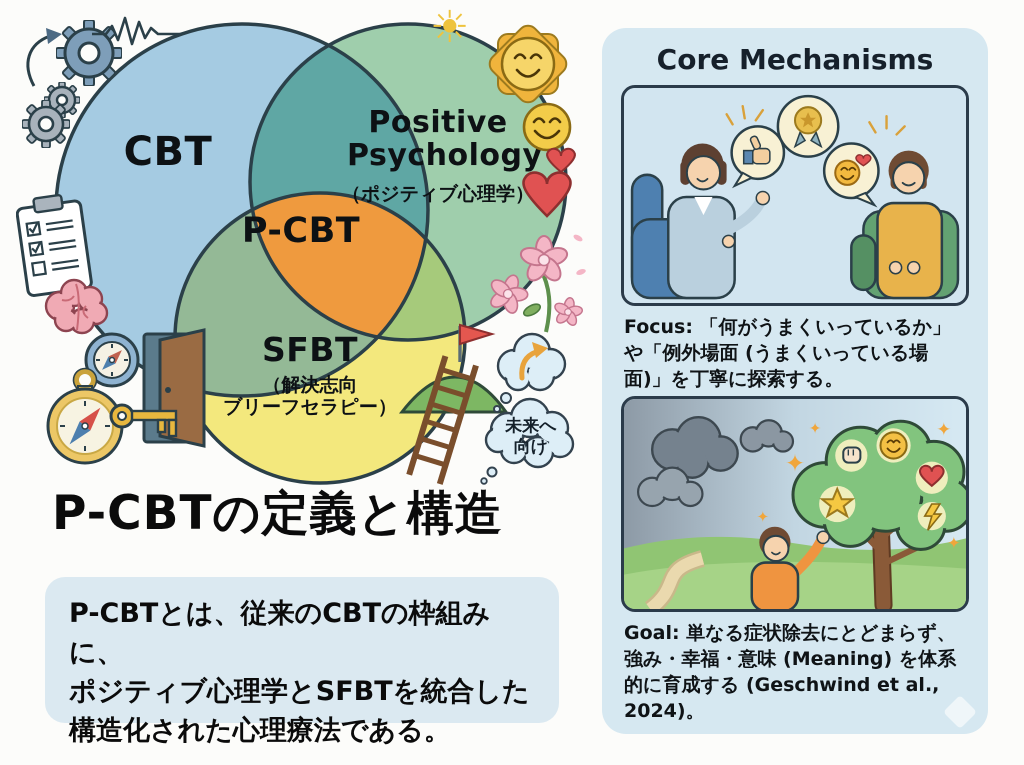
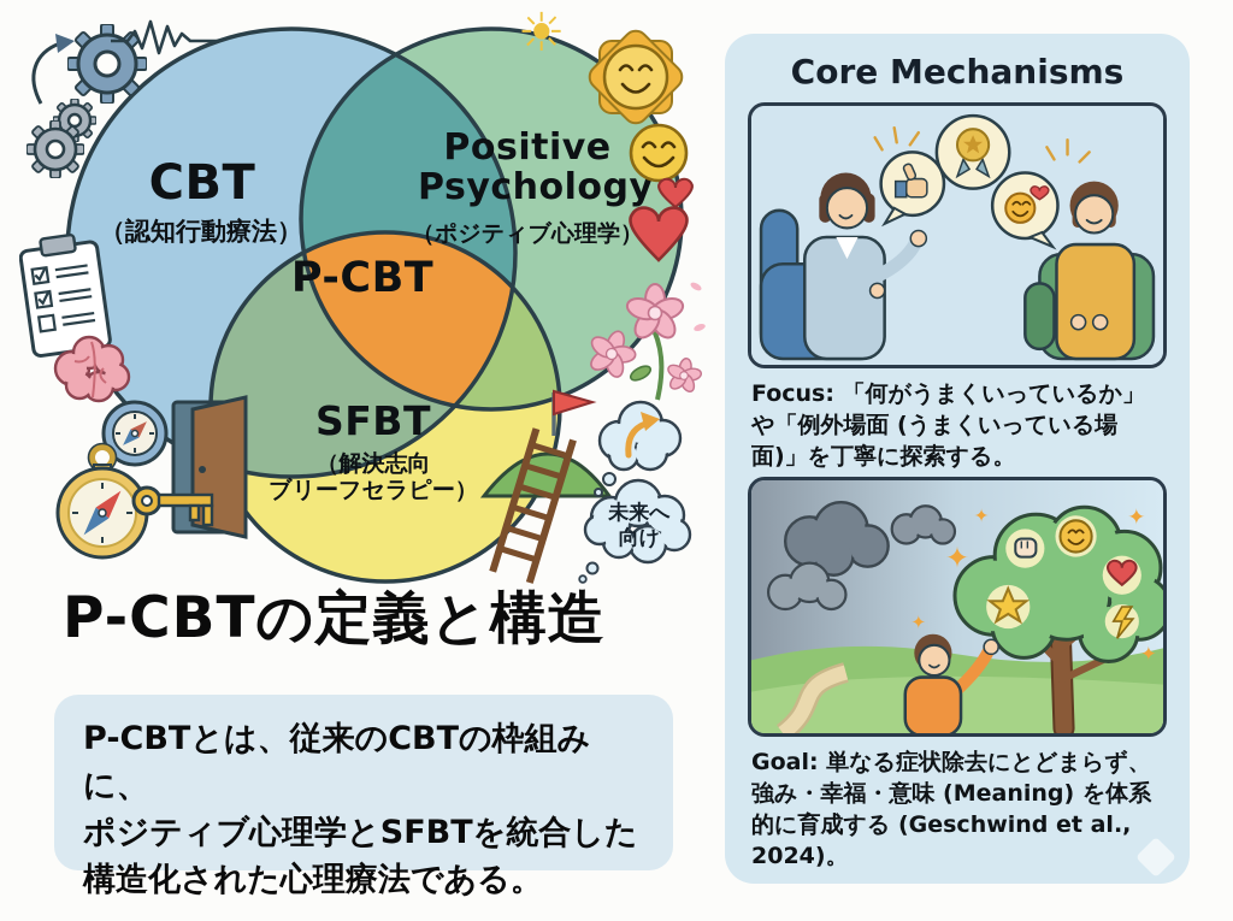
  CBT
+ （認知行動療法）
  Positive
  Psychology
  （ポジティブ心理学）
  P-CBT
  SFBT
  （解決志向
  ブリーフセラピー）
  ☀
  未来へ
  向け
  P-CBTの定義と構造
  P-CBTとは、従来のCBTの枠組みに、
  ポジティブ心理学とSFBTを統合した
  構造化された心理療法である。
  Core Mechanisms
  Focus: 「何がうまくいっているか」や「例外場面 (うまくいっている場面)」を丁寧に探索する。
  ✦
  ✦
  ✦
  ✦
  ✦
  Goal: 単なる症状除去にとどまらず、強み・幸福・意味 (Meaning) を体系的に育成する (Geschwind et al., 2024)。
